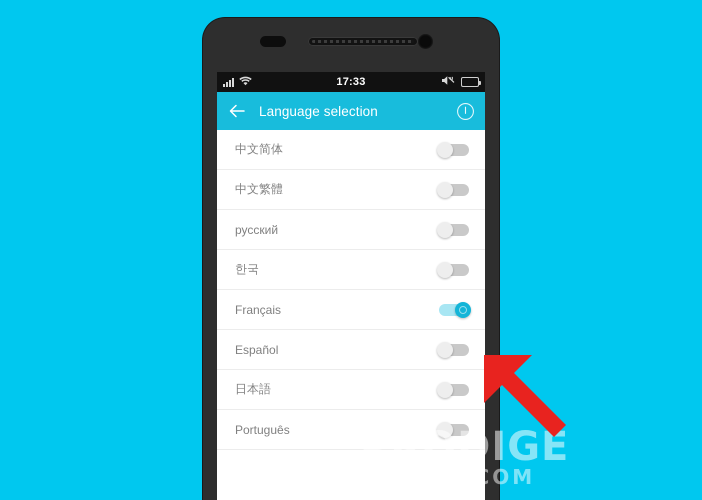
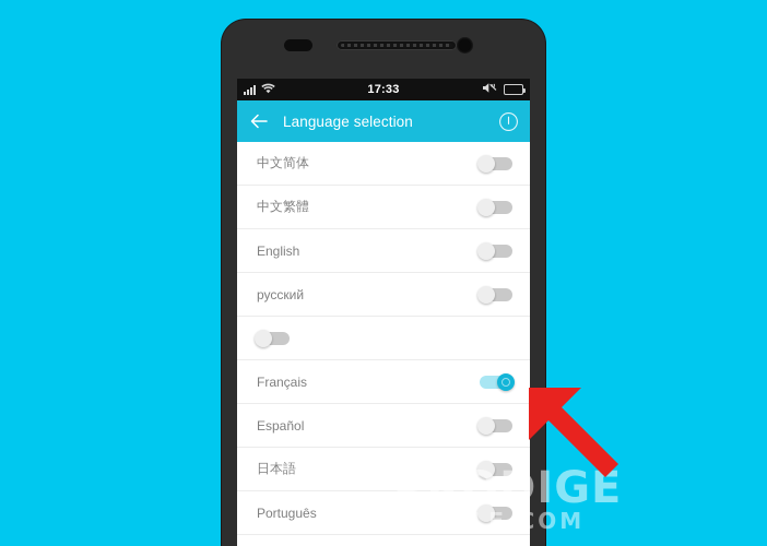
  17:33
  Language selection
  中文简体
  中文繁體
+ English
  русский
- 한국
  Français
  Español
  日本語
  Português
  PRODIGE
  MOBILE.COM
